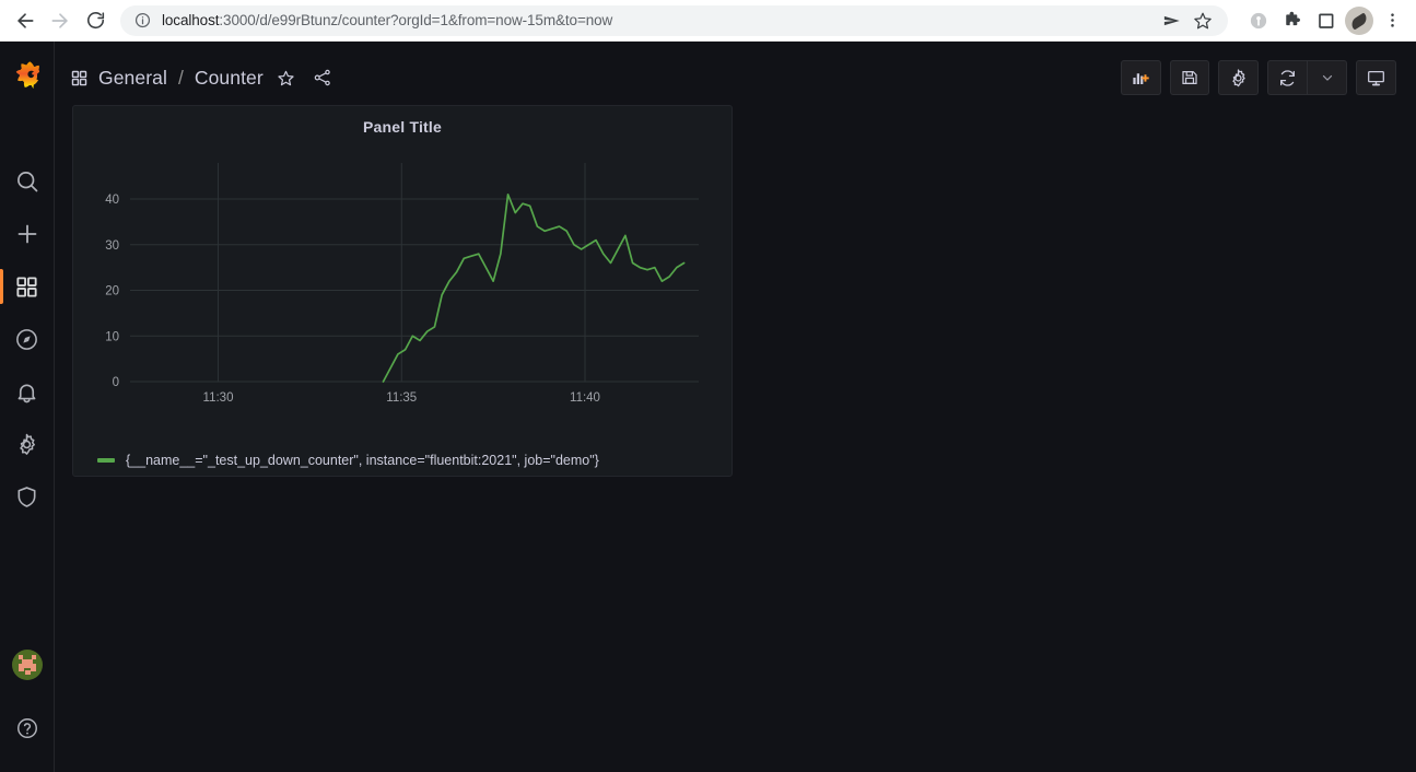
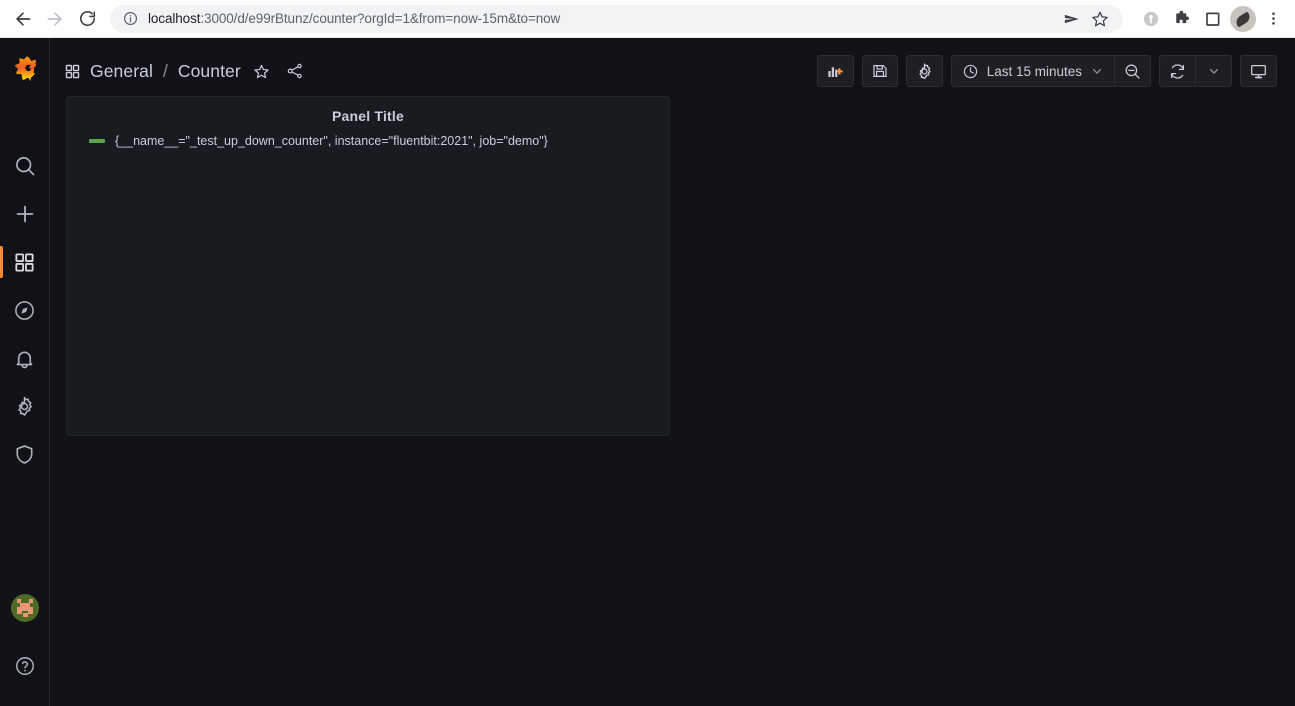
  localhost:3000/d/e99rBtunz/counter?orgId=1&from=now-15m&to=now
  General
  /
  Counter
+ Last 15 minutes
  Panel Title
- 0
- 10
- 20
- 30
- 40
- 11:30
- 11:35
- 11:40
  {__name__="_test_up_down_counter", instance="fluentbit:2021", job="demo"}
